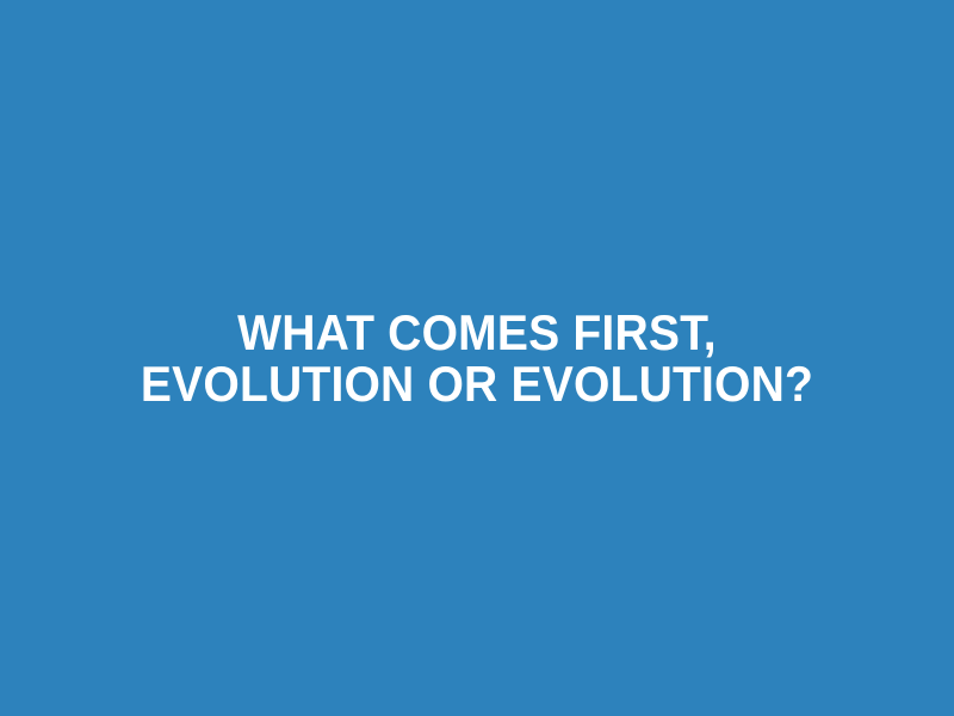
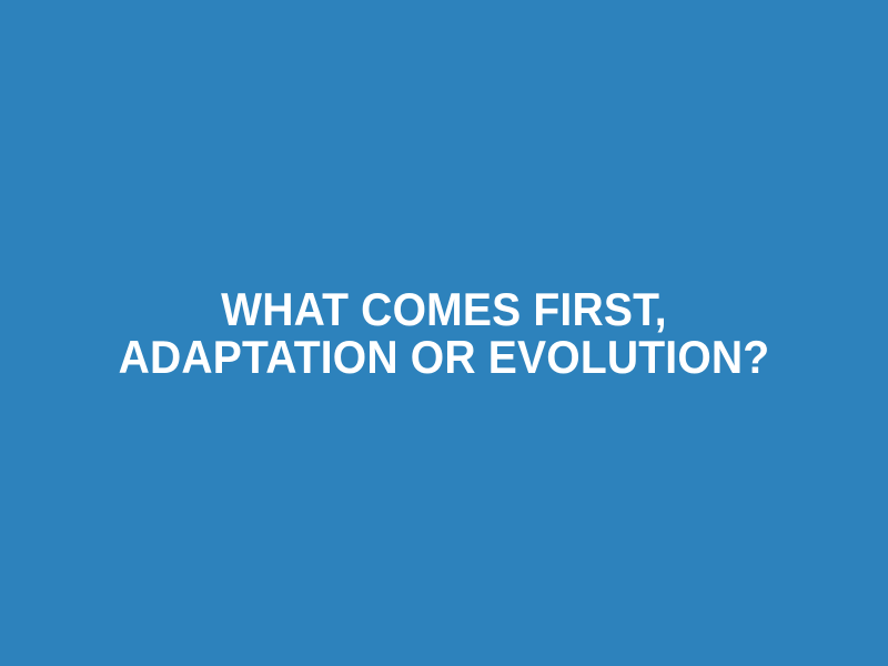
- WHAT COMES FIRST, EVOLUTION OR EVOLUTION?
+ WHAT COMES FIRST, ADAPTATION OR EVOLUTION?
